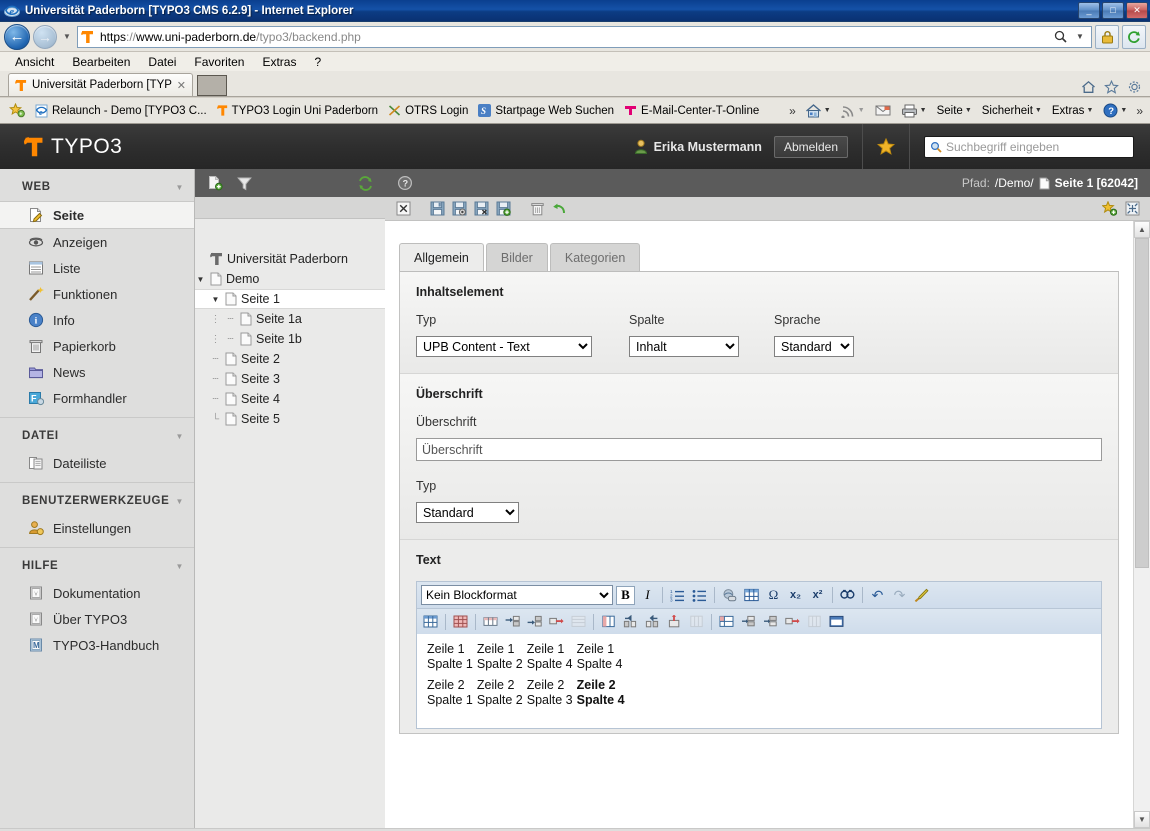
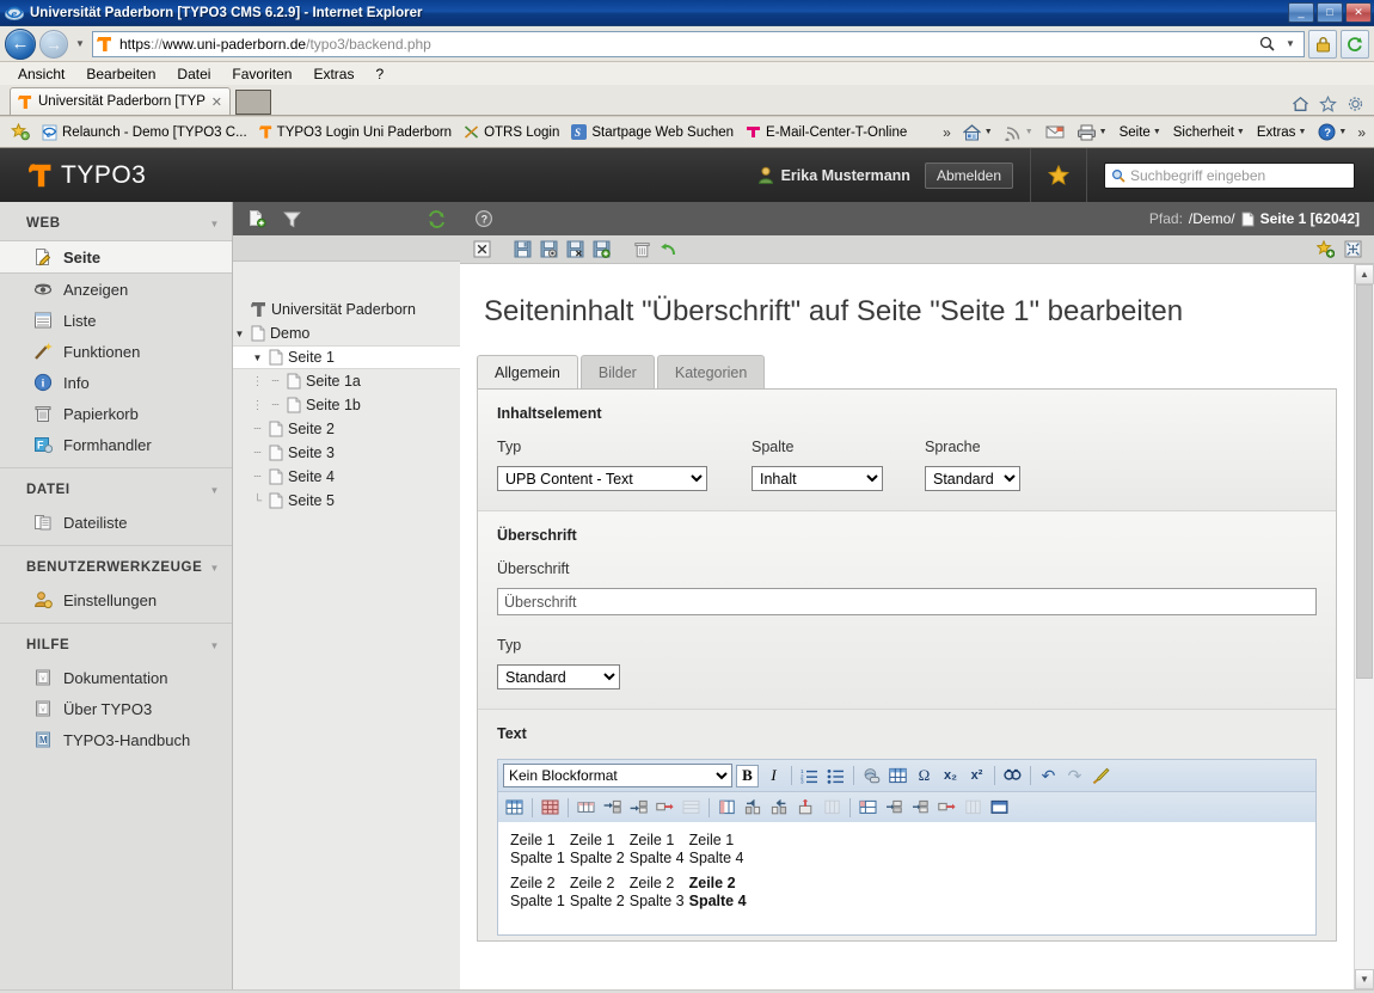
  e
  Universität Paderborn [TYPO3 CMS 6.2.9] - Internet Explorer
  _
  □
  ✕
  ←
  →
  ▼
  https://www.uni-paderborn.de/typo3/backend.php
  ▼
  Ansicht
  Bearbeiten
  Datei
  Favoriten
  Extras
  ?
  Universität Paderborn [TYP
  ✕
  e
  Relaunch - Demo [TYPO3 C...
  TYPO3 Login Uni Paderborn
  OTRS Login
  S
  Startpage Web Suchen
  E-Mail-Center-T-Online
  »
  Seite
  Sicherheit
  Extras
  ?
  »
  TYPO3
  Erika Mustermann
  Abmelden
  Suchbegriff eingeben
  WEB
  ▼
  Seite
  Anzeigen
  Liste
  Funktionen
  i
  Info
  Papierkorb
- News
  F
  Formhandler
  DATEI
  ▼
  Dateiliste
  BENUTZERWERKZEUGE
  ▼
  Einstellungen
  HILFE
  ▼
  Dokumentation
  Über TYPO3
  M
  TYPO3-Handbuch
  Universität Paderborn
  ▼
  Demo
  ▼
  Seite 1
  ⋮
  ┄
  Seite 1a
  ⋮
  ┄
  Seite 1b
  ┄
  Seite 2
  ┄
  Seite 3
  ┄
  Seite 4
  └
  Seite 5
  ?
  Pfad:
  /Demo/
  Seite 1 [62042]
+ Seiteninhalt "Überschrift" auf Seite "Seite 1" bearbeiten
  Allgemein
  Bilder
  Kategorien
  Inhaltselement
  Typ
  UPB Content - Text
  Spalte
  Inhalt
  Sprache
  Standard
  Überschrift
  Überschrift
  Überschrift
  Typ
  Standard
  Text
  Kein Blockformat
  B
  I
  Ω
  x₂
  x²
  ↶
  ↷
  Zeile 1 Spalte 1	Zeile 1 Spalte 2	Zeile 1 Spalte 4	Zeile 1 Spalte 4
  Zeile 2 Spalte 1	Zeile 2 Spalte 2	Zeile 2 Spalte 3	Zeile 2 Spalte 4
  ▲
  ▼
